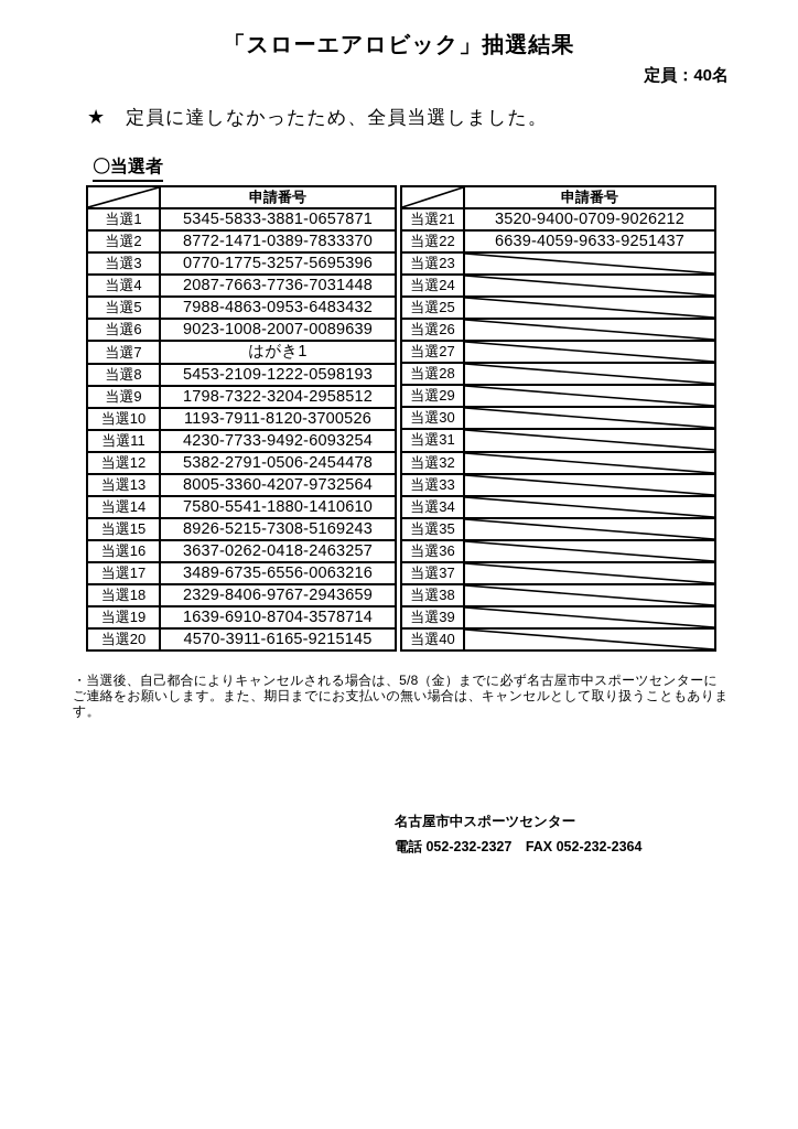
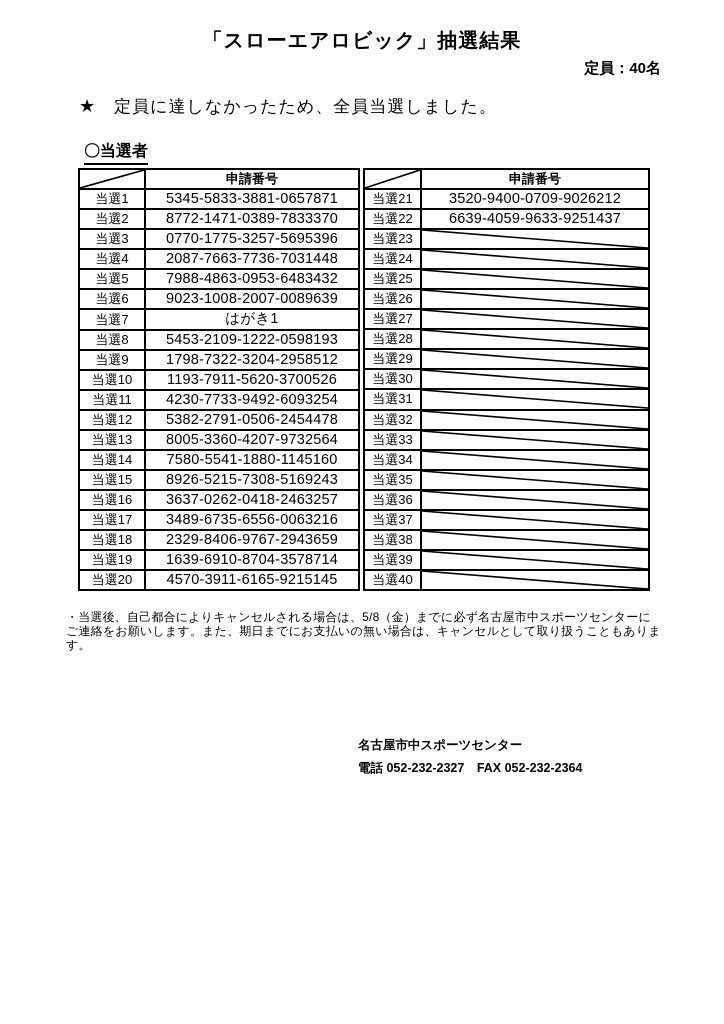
  「スローエアロビック」抽選結果
  定員：40名
  ★ 定員に達しなかったため、全員当選しました。
  〇当選者
  	申請番号
  当選1	5345-5833-3881-0657871
  当選2	8772-1471-0389-7833370
  当選3	0770-1775-3257-5695396
  当選4	2087-7663-7736-7031448
  当選5	7988-4863-0953-6483432
  当選6	9023-1008-2007-0089639
  当選7	はがき1
  当選8	5453-2109-1222-0598193
  当選9	1798-7322-3204-2958512
- 当選10	1193-7911-8120-3700526
+ 当選10	1193-7911-5620-3700526
  当選11	4230-7733-9492-6093254
  当選12	5382-2791-0506-2454478
  当選13	8005-3360-4207-9732564
- 当選14	7580-5541-1880-1410610
+ 当選14	7580-5541-1880-1145160
  当選15	8926-5215-7308-5169243
  当選16	3637-0262-0418-2463257
  当選17	3489-6735-6556-0063216
  当選18	2329-8406-9767-2943659
  当選19	1639-6910-8704-3578714
  当選20	4570-3911-6165-9215145
  	申請番号
  当選21	3520-9400-0709-9026212
  当選22	6639-4059-9633-9251437
  当選23
  当選24
  当選25
  当選26
  当選27
  当選28
  当選29
  当選30
  当選31
  当選32
  当選33
  当選34
  当選35
  当選36
  当選37
  当選38
  当選39
  当選40
  ・当選後、自己都合によりキャンセルされる場合は、5/8（金）までに必ず名古屋市中スポーツセンターにご連絡をお願いします。また、期日までにお支払いの無い場合は、キャンセルとして取り扱うこともあります。
  名古屋市中スポーツセンター
  電話 052-232-2327 FAX 052-232-2364
